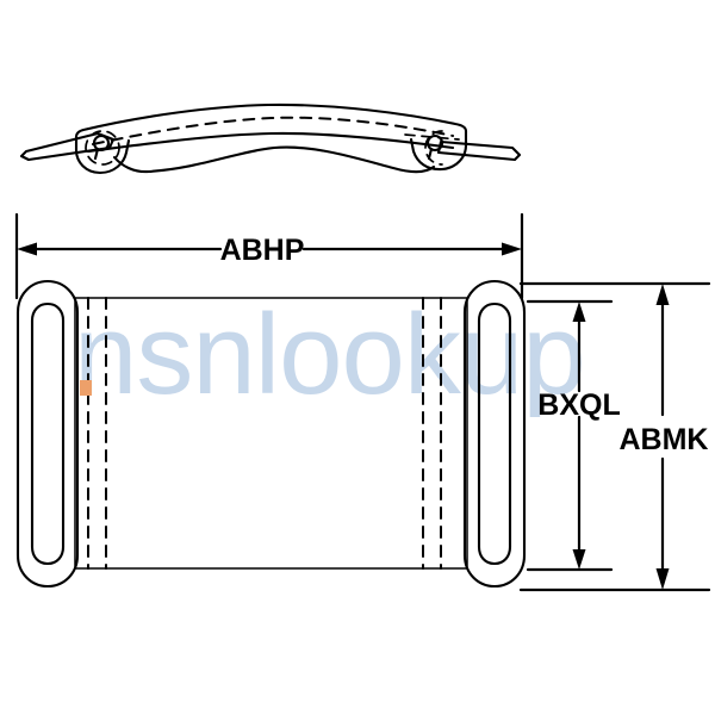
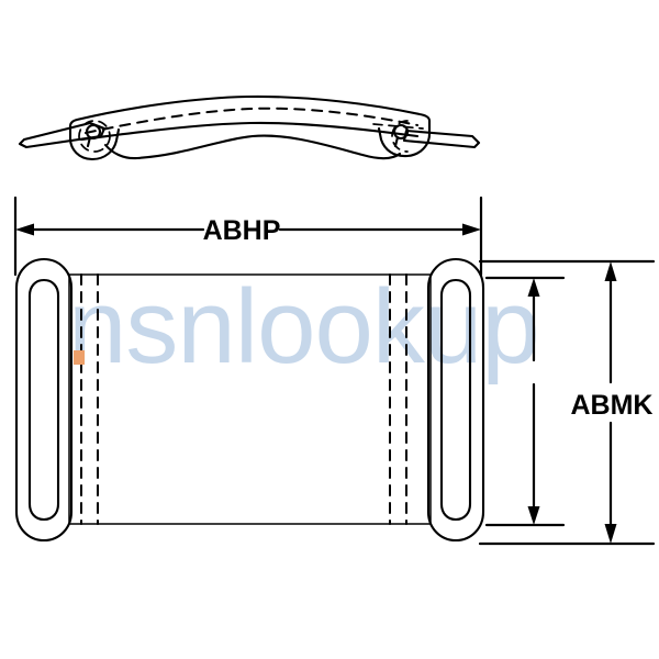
  snlookup
  ABHP
- BXQL
  ABMK
